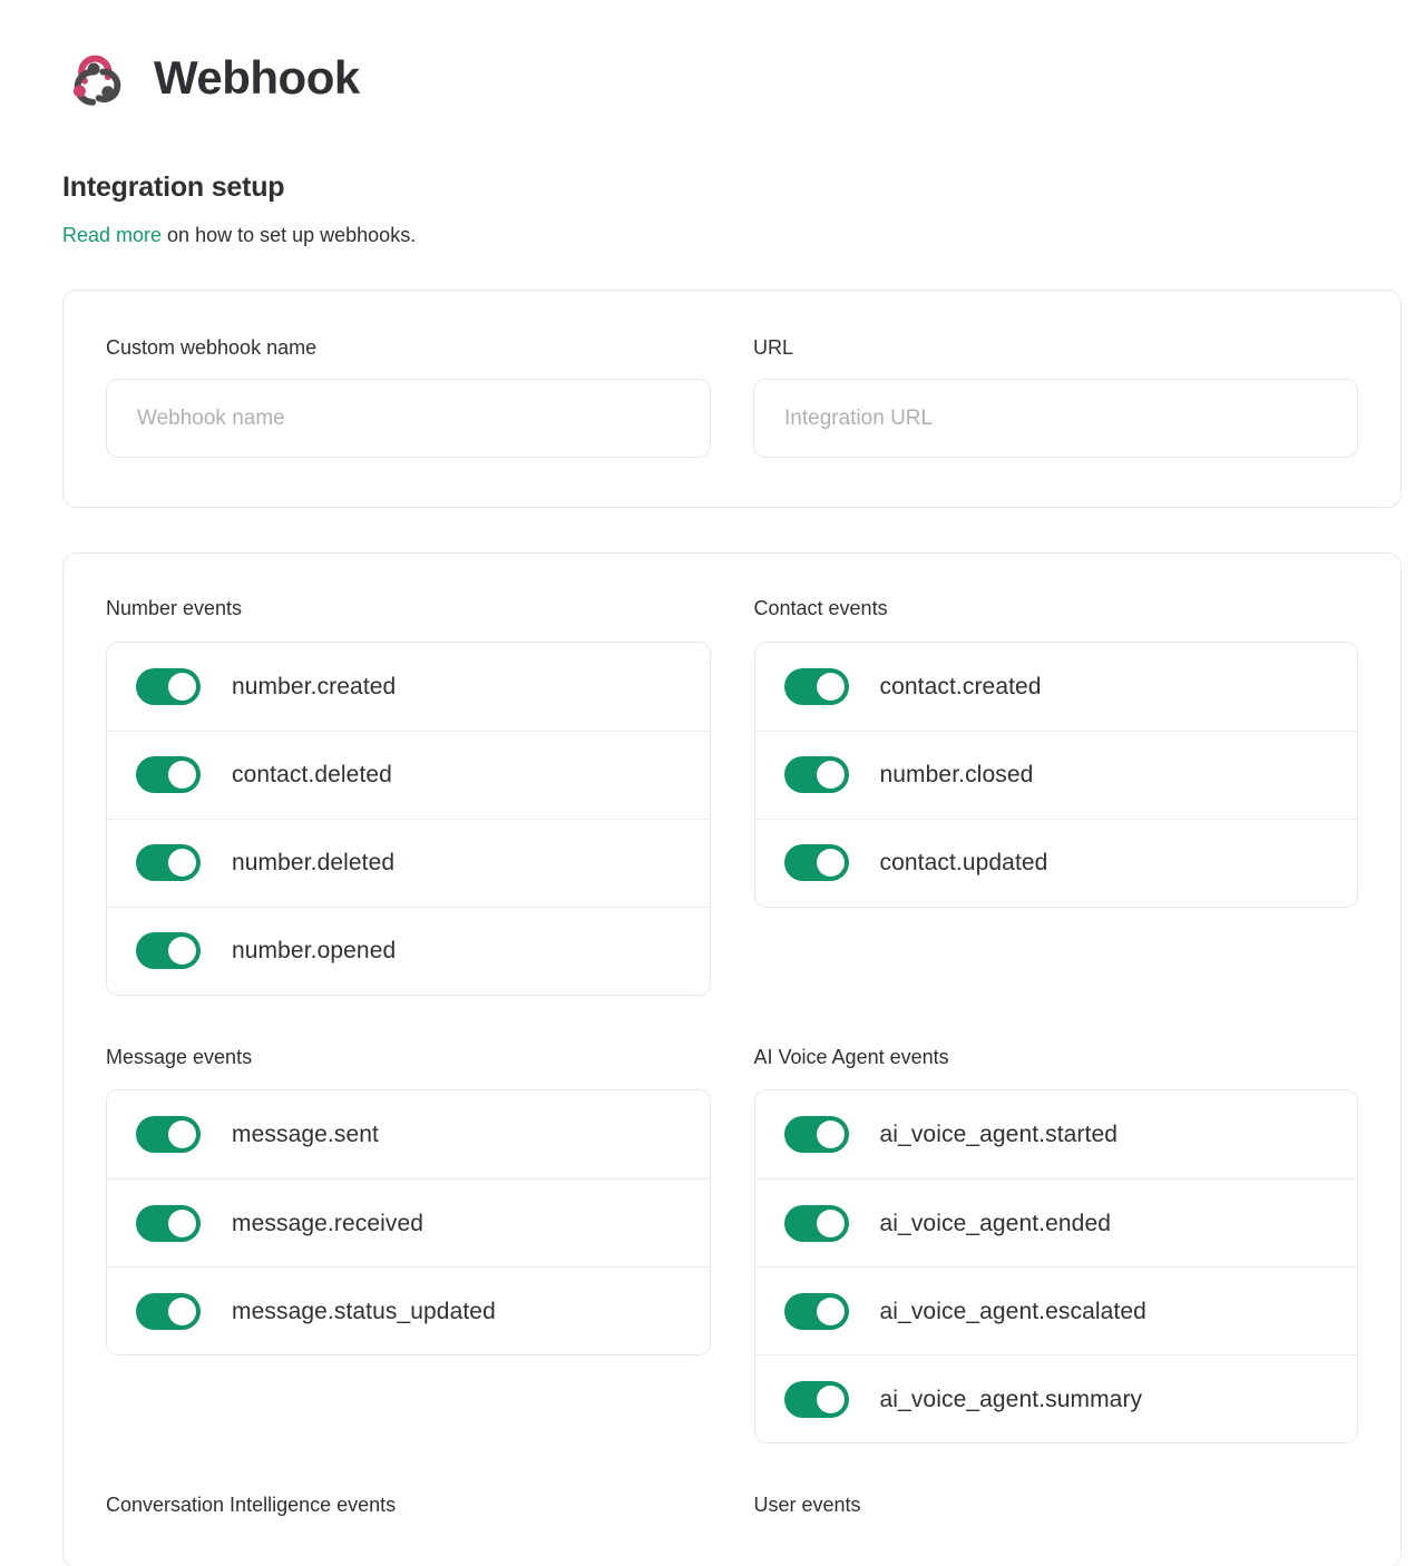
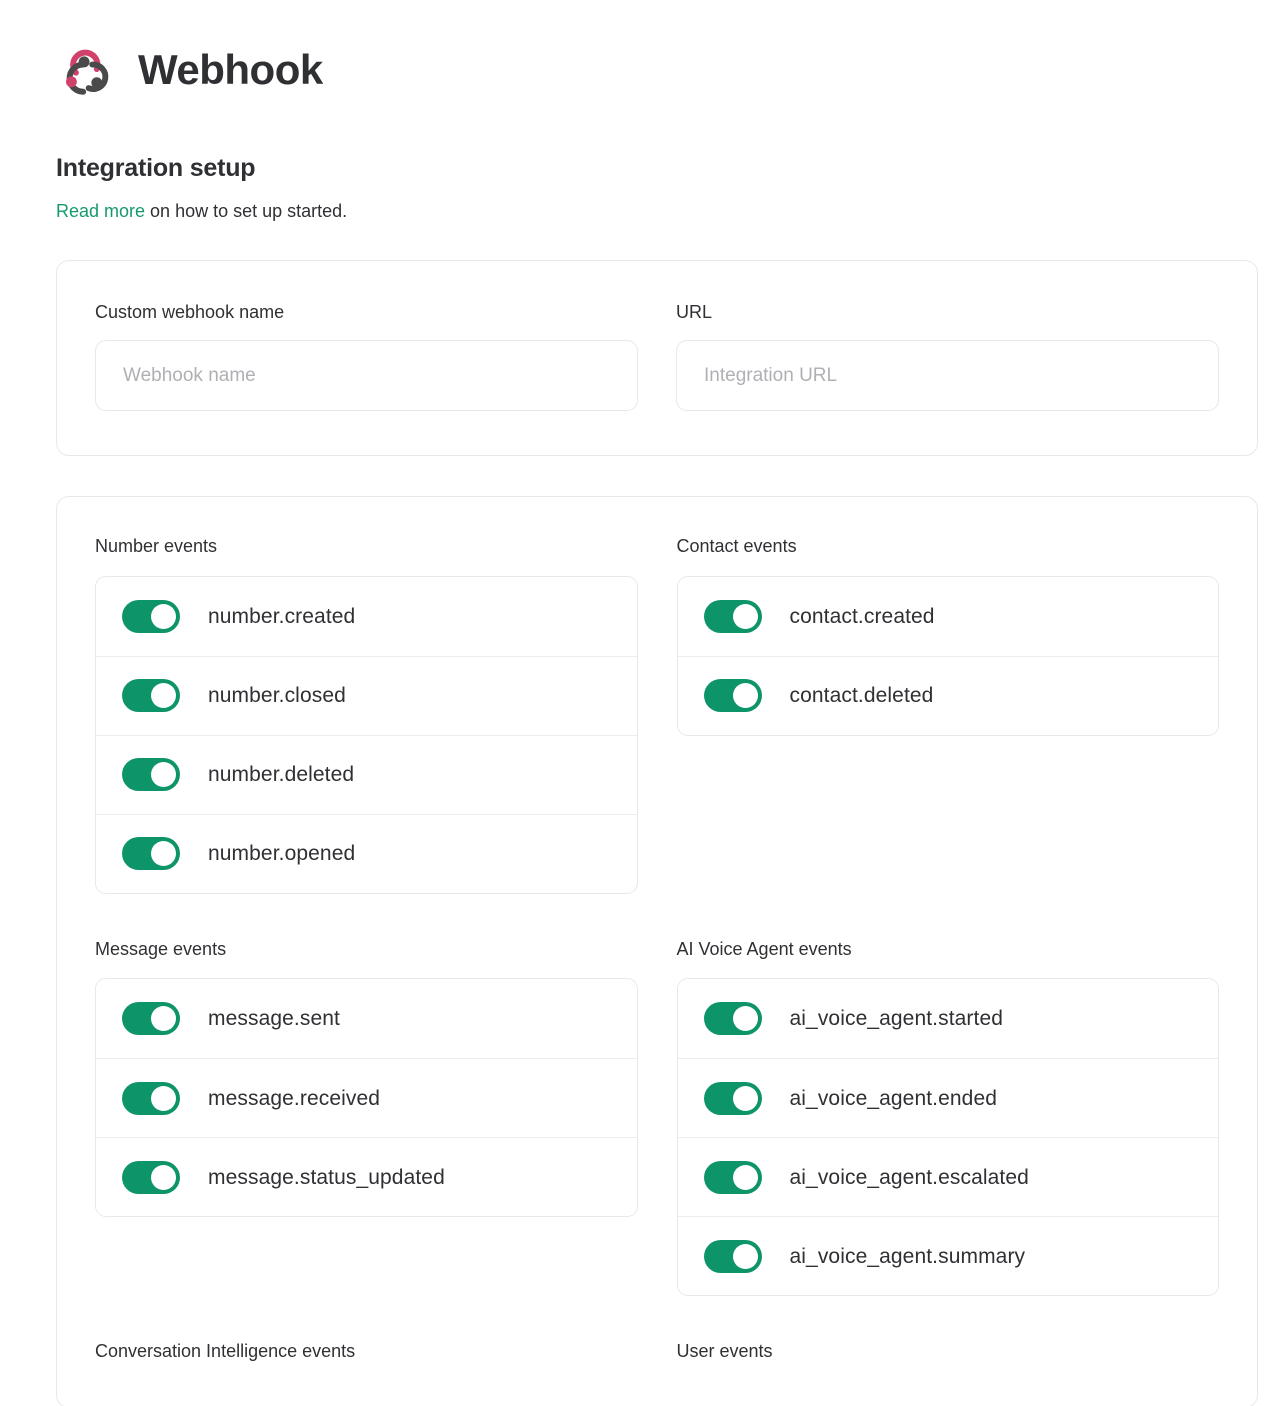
  Webhook
  Integration setup
- Read more on how to set up webhooks.
+ Read more on how to set up started.
  Custom webhook name
  Webhook name
  URL
  Integration URL
  Number events
  number.created
- contact.deleted
+ number.closed
  number.deleted
  number.opened
  Contact events
  contact.created
- number.closed
+ contact.deleted
- contact.updated
  Message events
  message.sent
  message.received
  message.status_updated
  AI Voice Agent events
  ai_voice_agent.started
  ai_voice_agent.ended
  ai_voice_agent.escalated
  ai_voice_agent.summary
  Conversation Intelligence events
  User events
